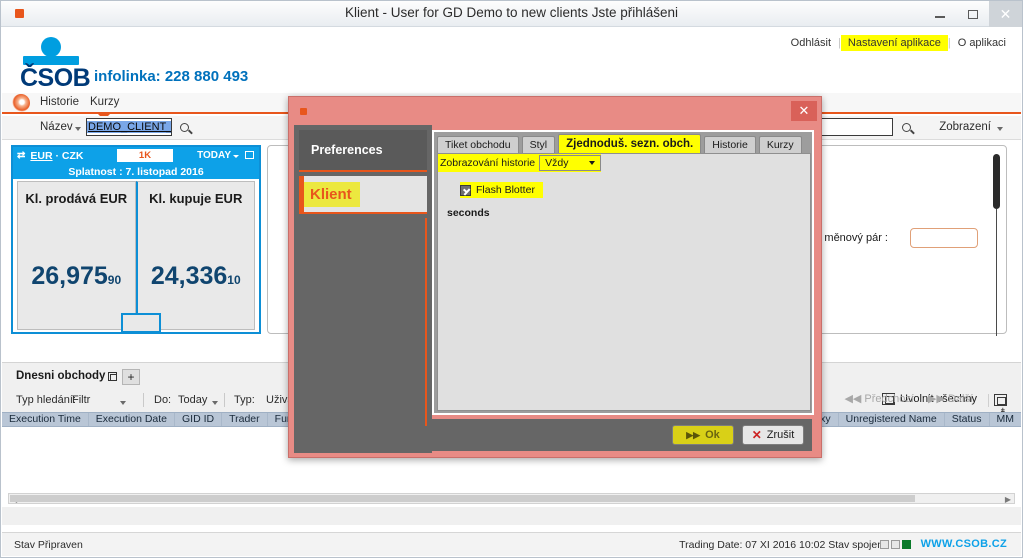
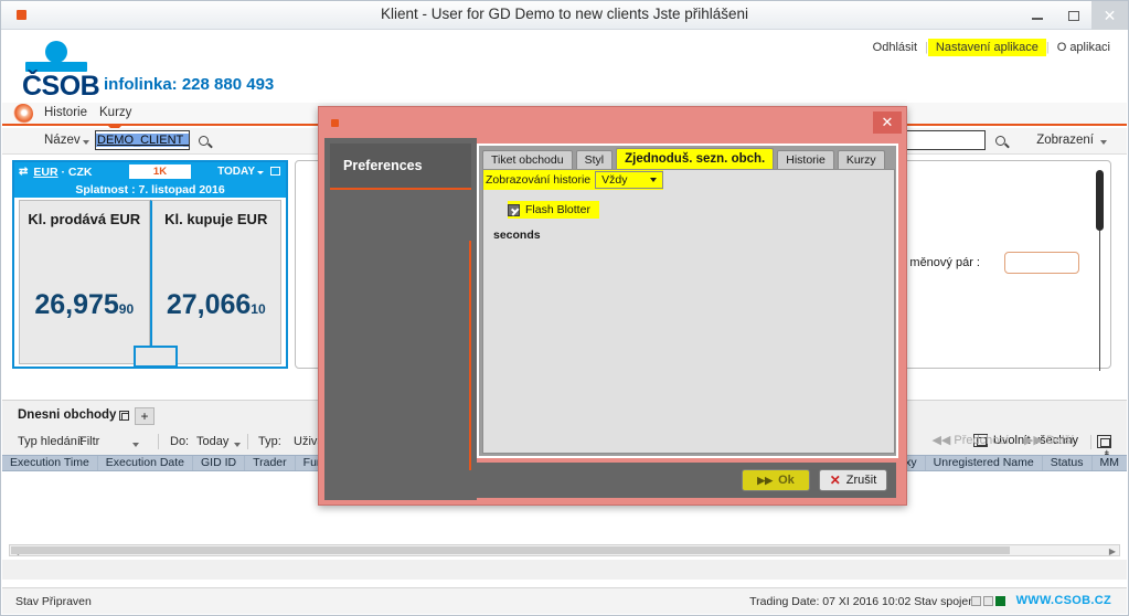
  Klient - User for GD Demo to new clients Jste přihlášeni
  ✕
  ČSOB
  infolinka: 228 880 493
  Odhlásit
  |
  Nastavení aplikace
  |
  O aplikaci
  Historie
  Kurzy
  Název
  DEMO_CLIENT_
  Zobrazení
  ⇄
  EUR · CZK
  1K
  TODAY
  Splatnost : 7. listopad 2016
  Kl. prodává EUR
  26,97590
  Kl. kupuje EUR
- 24,33610
+ 27,06610
  měnový pár :
  Dnesni obchody
  +
  Typ hledání:
  Filtr
  Do:
  Today
  Typ:
  Uvolnit všechny
  ◀◀ Předchozí
  ▶▶ Další
  Execution Time
  Execution Date
  GID ID
  Trader
  Unregistered Name
  Status
  MM
  ▶
  Stav Připraven
  Trading Date: 07 XI 2016 10:02 Stav spoje
  WWW.CSOB.CZ
  ✕
  Preferences
- Klient
  Tiket obchodu
  Styl
  Zjednoduš. sezn. obch.
  Historie
  Kurzy
  Zobrazování historie
  Vždy
  Flash Blotter
  seconds
  ▶▶
  Ok
  ✕
  Zrušit
